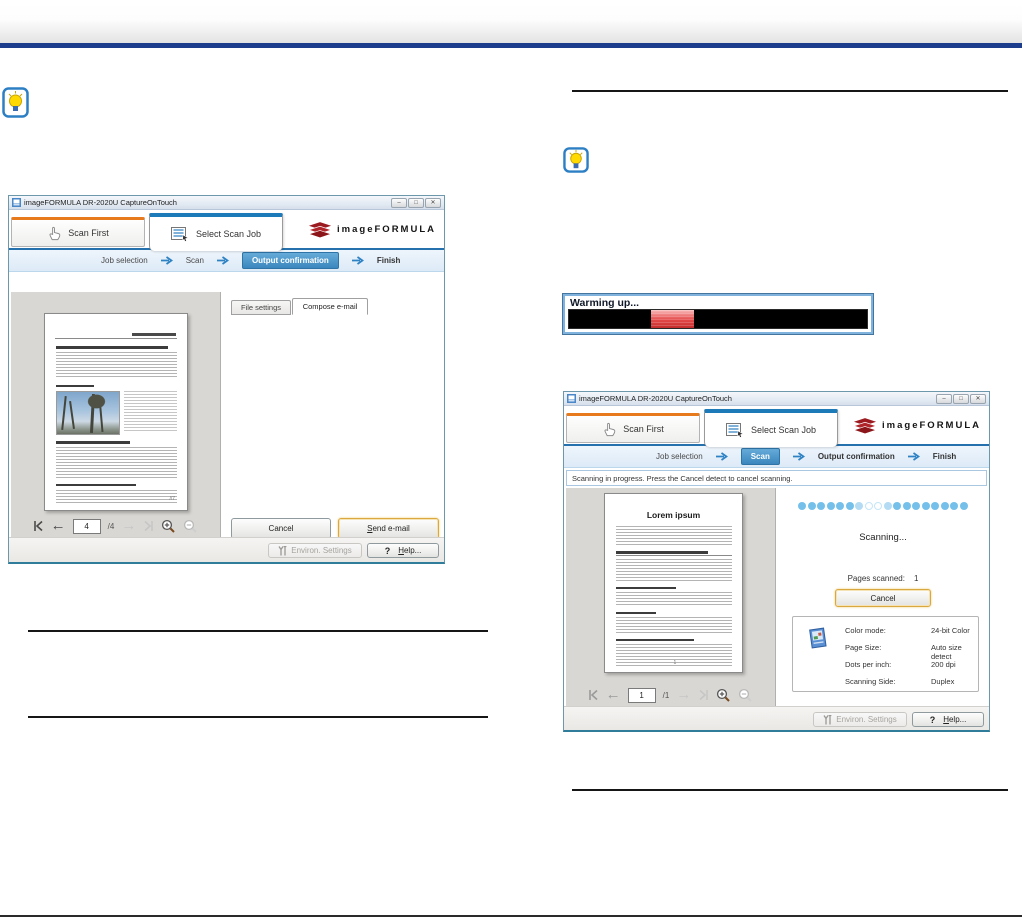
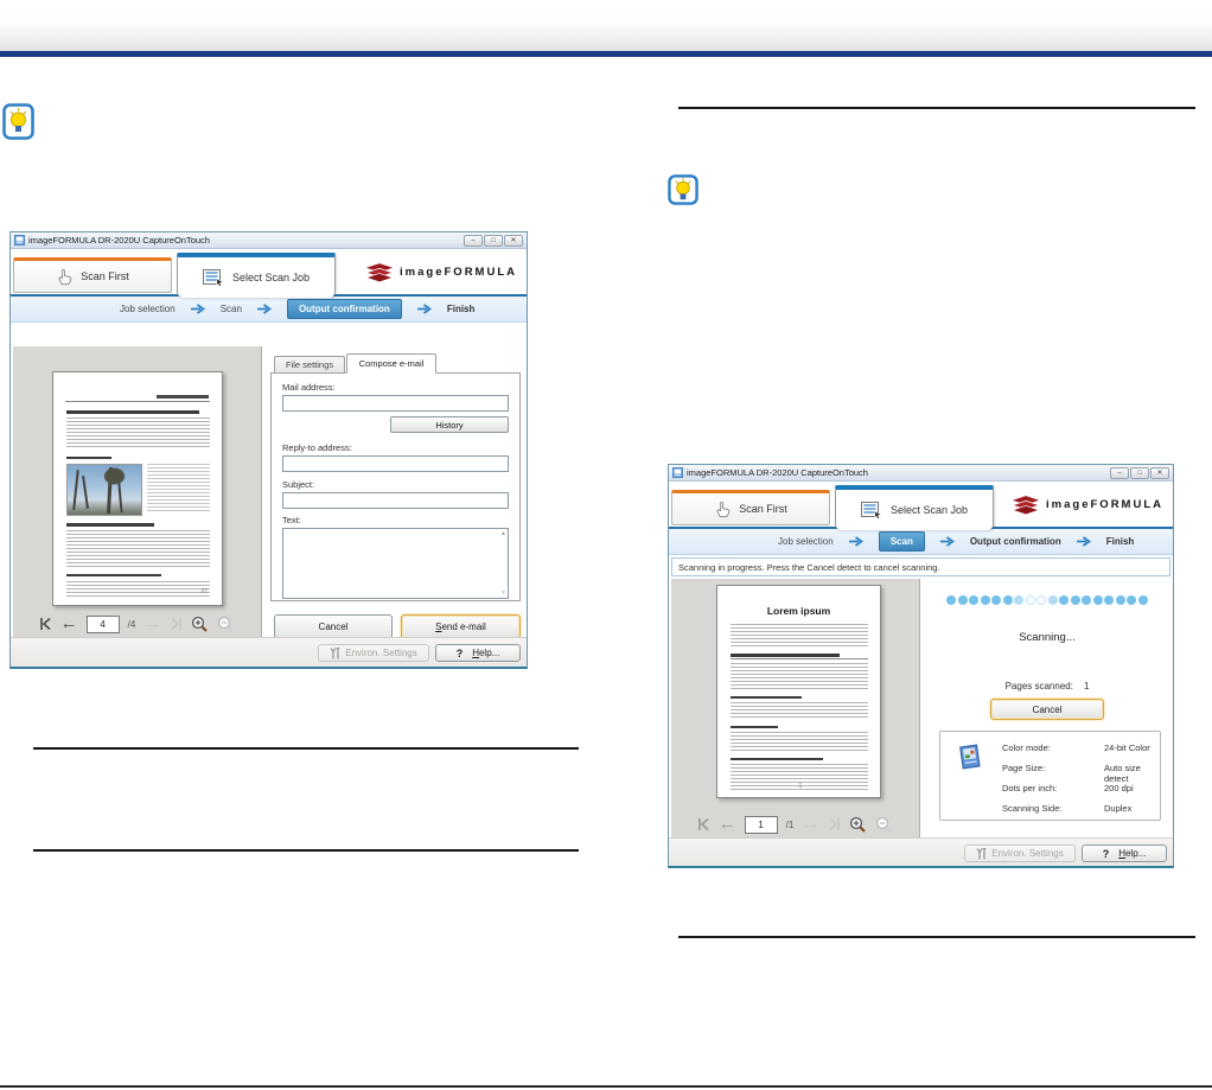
  imageFORMULA DR-2020U CaptureOnTouch
  Scan First
  Select Scan Job
  imageFORMULA
  Job selection
  Scan
  Output confirmation
  Finish
  ←
  4
  /4
  File settings
  Compose e-mail
+ Mail address:
+ History
+ Reply-to address:
+ Subject:
+ Text:
  Cancel
  Send e-mail
  Environ. Settings
  ?
  Help...
- Warming up...
  imageFORMULA DR-2020U CaptureOnTouch
  Scan First
  Select Scan Job
  imageFORMULA
  Job selection
  Scan
  Output confirmation
  Finish
  Scanning in progress. Press the Cancel detect to cancel scanning.
  Lorem ipsum
  ←
  1
  /1
  Scanning...
  Pages scanned:
  1
  Cancel
  Color mode:
  24-bit Color
  Page Size:
  Auto size detect
  Dots per inch:
  200 dpi
  Scanning Side:
  Duplex
  Environ. Settings
  ?
  Help...
